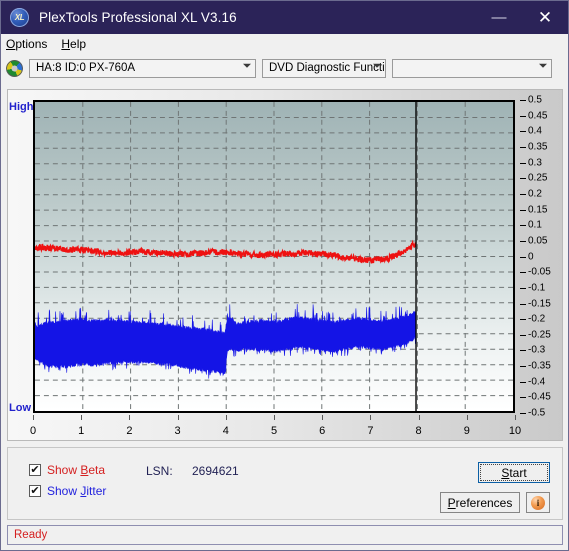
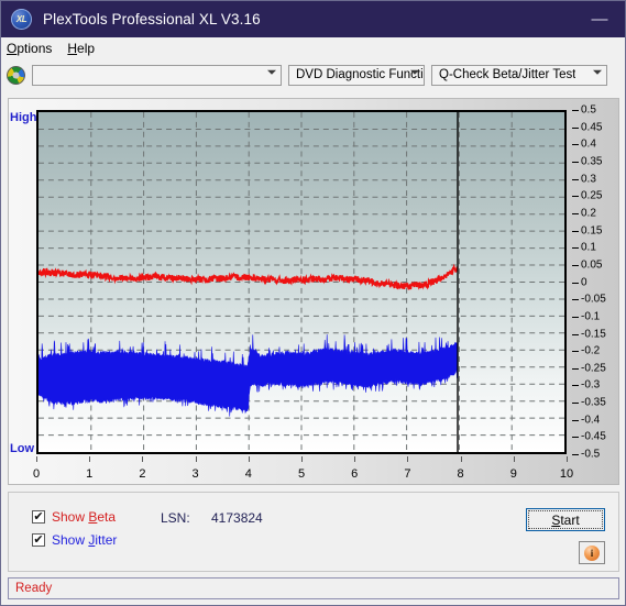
  XL
  PlexTools Professional XL V3.16
  —
- ✕
  Options
  Help
- HA:8 ID:0 PX-760A
  DVD Diagnostic Functi
+ Q-Check Beta/Jitter Test
  High
  Low
  0.5
  0.45
  0.4
  0.35
  0.3
  0.25
  0.2
  0.15
  0.1
  0.05
  0
  -0.05
  -0.1
  -0.15
  -0.2
  -0.25
  -0.3
  -0.35
  -0.4
  -0.45
  -0.5
  0
  1
  2
  3
  4
  5
  6
  7
  8
  9
  10
  ✔
  Show Beta
  ✔
  Show Jitter
  LSN:
- 2694621
+ 4173824
  Start
- Preferences
  i
  Ready
